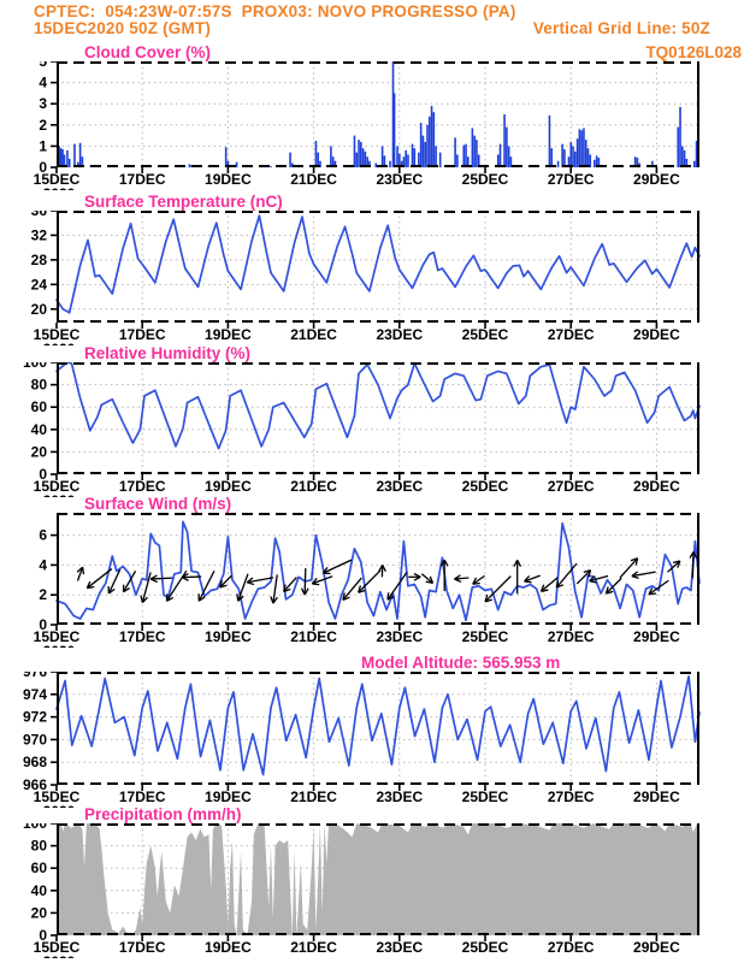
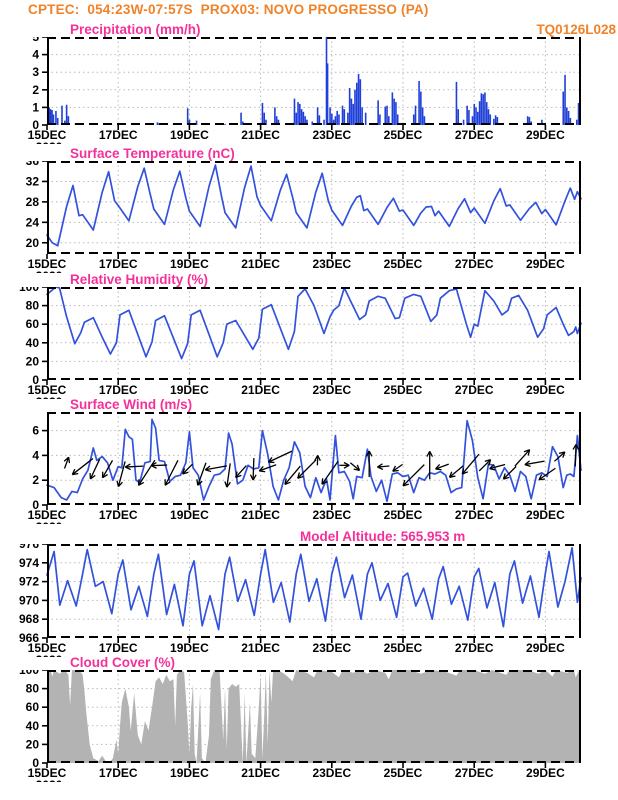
  CPTEC: 054:23W-07:57S PROX03: NOVO PROGRESSO (PA)
- 15DEC2020 50Z (GMT)
- Vertical Grid Line: 50Z
- Cloud Cover (%)
+ Precipitation (mm/h)
  TQ0126L028
  0
  1
  2
  3
  4
  5
  15DEC
  17DEC
  19DEC
  21DEC
  23DEC
  25DEC
  27DEC
  29DEC
  Surface Temperature (nC)
  20
  24
  28
  32
  36
  15DEC
  17DEC
  19DEC
  21DEC
  23DEC
  25DEC
  27DEC
  29DEC
  Relative Humidity (%)
  0
  20
  40
  60
  80
  100
  15DEC
  17DEC
  19DEC
  21DEC
  23DEC
  25DEC
  27DEC
  29DEC
  Surface Wind (m/s)
  0
  2
  4
  6
  15DEC
  17DEC
  19DEC
  21DEC
  23DEC
  25DEC
  27DEC
  29DEC
  Model Altitude: 565.953 m
  966
  968
  970
  972
  974
  976
  15DEC
  17DEC
  19DEC
  21DEC
  23DEC
  25DEC
  27DEC
  29DEC
- Precipitation (mm/h)
+ Cloud Cover (%)
  0
  20
  40
  60
  80
  100
  15DEC
  17DEC
  19DEC
  21DEC
  23DEC
  25DEC
  27DEC
  29DEC
